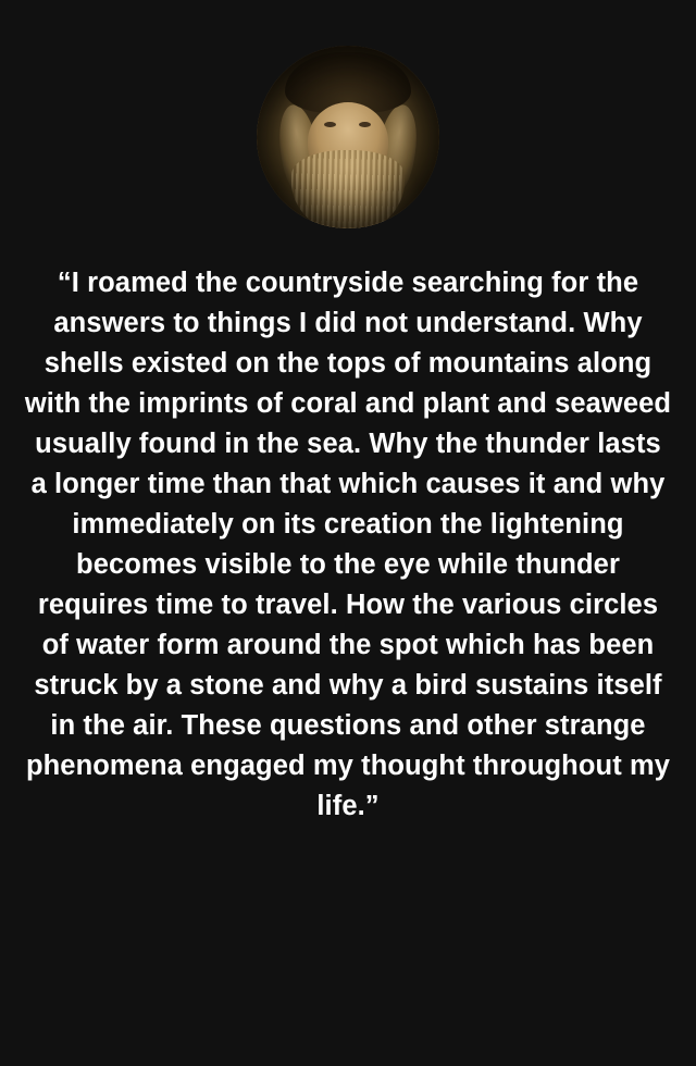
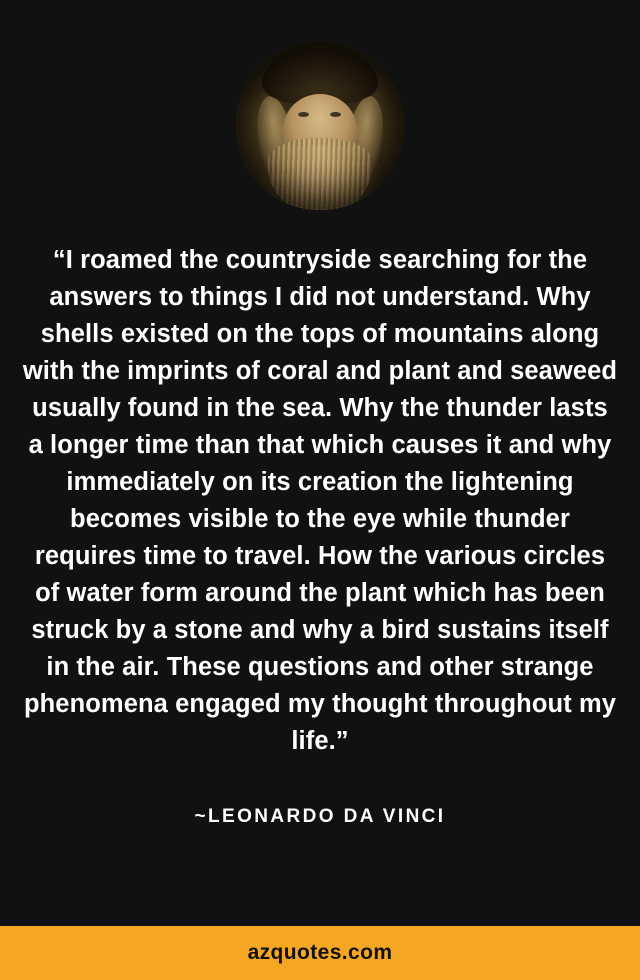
- “I roamed the countryside searching for the answers to things I did not understand. Why shells existed on the tops of mountains along with the imprints of coral and plant and seaweed usually found in the sea. Why the thunder lasts a longer time than that which causes it and why immediately on its creation the lightening becomes visible to the eye while thunder requires time to travel. How the various circles of water form around the spot which has been struck by a stone and why a bird sustains itself in the air. These questions and other strange phenomena engaged my thought throughout my life.”
+ “I roamed the countryside searching for the answers to things I did not understand. Why shells existed on the tops of mountains along with the imprints of coral and plant and seaweed usually found in the sea. Why the thunder lasts a longer time than that which causes it and why immediately on its creation the lightening becomes visible to the eye while thunder requires time to travel. How the various circles of water form around the plant which has been struck by a stone and why a bird sustains itself in the air. These questions and other strange phenomena engaged my thought throughout my life.”
+ ~LEONARDO DA VINCI
+ azquotes.com
